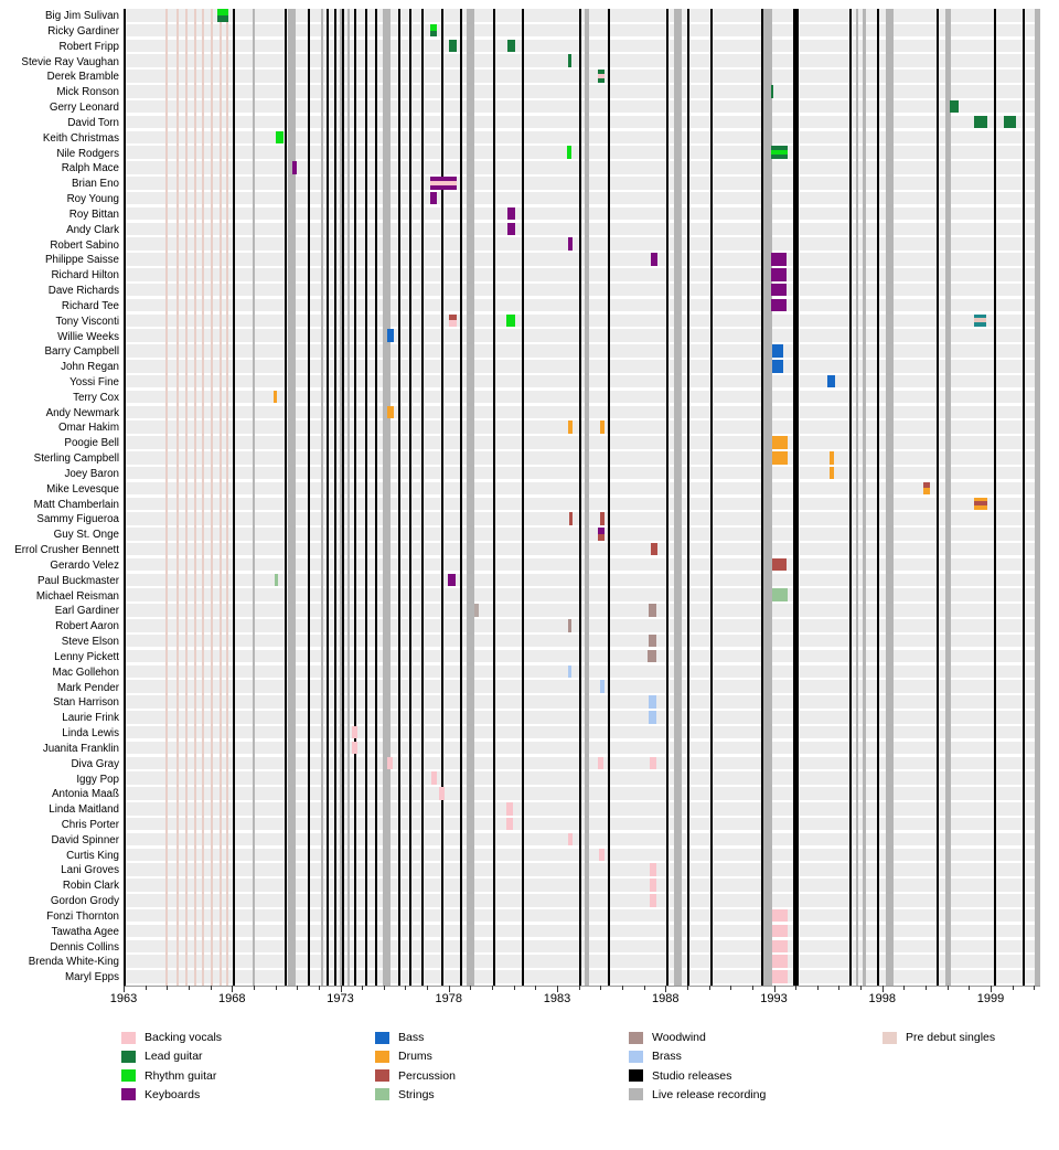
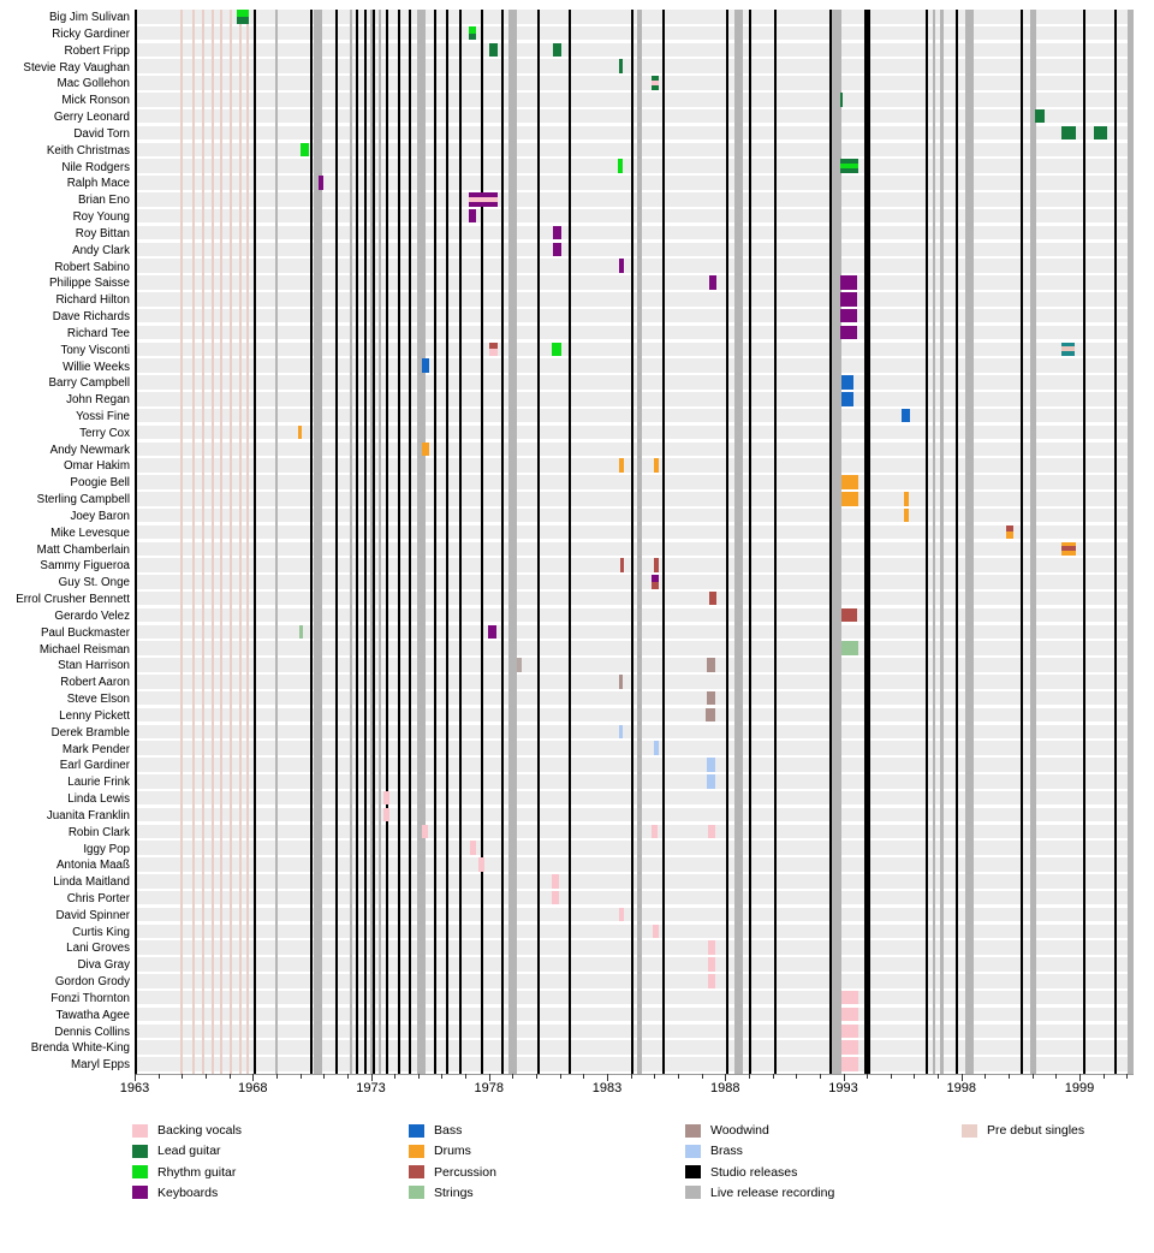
  Big Jim Sulivan
  Ricky Gardiner
  Robert Fripp
  Stevie Ray Vaughan
- Derek Bramble
+ Mac Gollehon
  Mick Ronson
  Gerry Leonard
  David Torn
  Keith Christmas
  Nile Rodgers
  Ralph Mace
  Brian Eno
  Roy Young
  Roy Bittan
  Andy Clark
  Robert Sabino
  Philippe Saisse
  Richard Hilton
  Dave Richards
  Richard Tee
  Tony Visconti
  Willie Weeks
  Barry Campbell
  John Regan
  Yossi Fine
  Terry Cox
  Andy Newmark
  Omar Hakim
  Poogie Bell
  Sterling Campbell
  Joey Baron
  Mike Levesque
  Matt Chamberlain
  Sammy Figueroa
  Guy St. Onge
  Errol Crusher Bennett
  Gerardo Velez
  Paul Buckmaster
  Michael Reisman
- Earl Gardiner
+ Stan Harrison
  Robert Aaron
  Steve Elson
  Lenny Pickett
- Mac Gollehon
+ Derek Bramble
  Mark Pender
- Stan Harrison
+ Earl Gardiner
  Laurie Frink
  Linda Lewis
  Juanita Franklin
- Diva Gray
+ Robin Clark
  Iggy Pop
  Antonia Maaß
  Linda Maitland
  Chris Porter
  David Spinner
  Curtis King
  Lani Groves
- Robin Clark
+ Diva Gray
  Gordon Grody
  Fonzi Thornton
  Tawatha Agee
  Dennis Collins
  Brenda White-King
  Maryl Epps
  1963
  1968
  1973
  1978
  1983
  1988
  1993
  1998
  1999
  Backing vocals
  Lead guitar
  Rhythm guitar
  Keyboards
  Bass
  Drums
  Percussion
  Strings
  Woodwind
  Brass
  Studio releases
  Live release recording
  Pre debut singles
